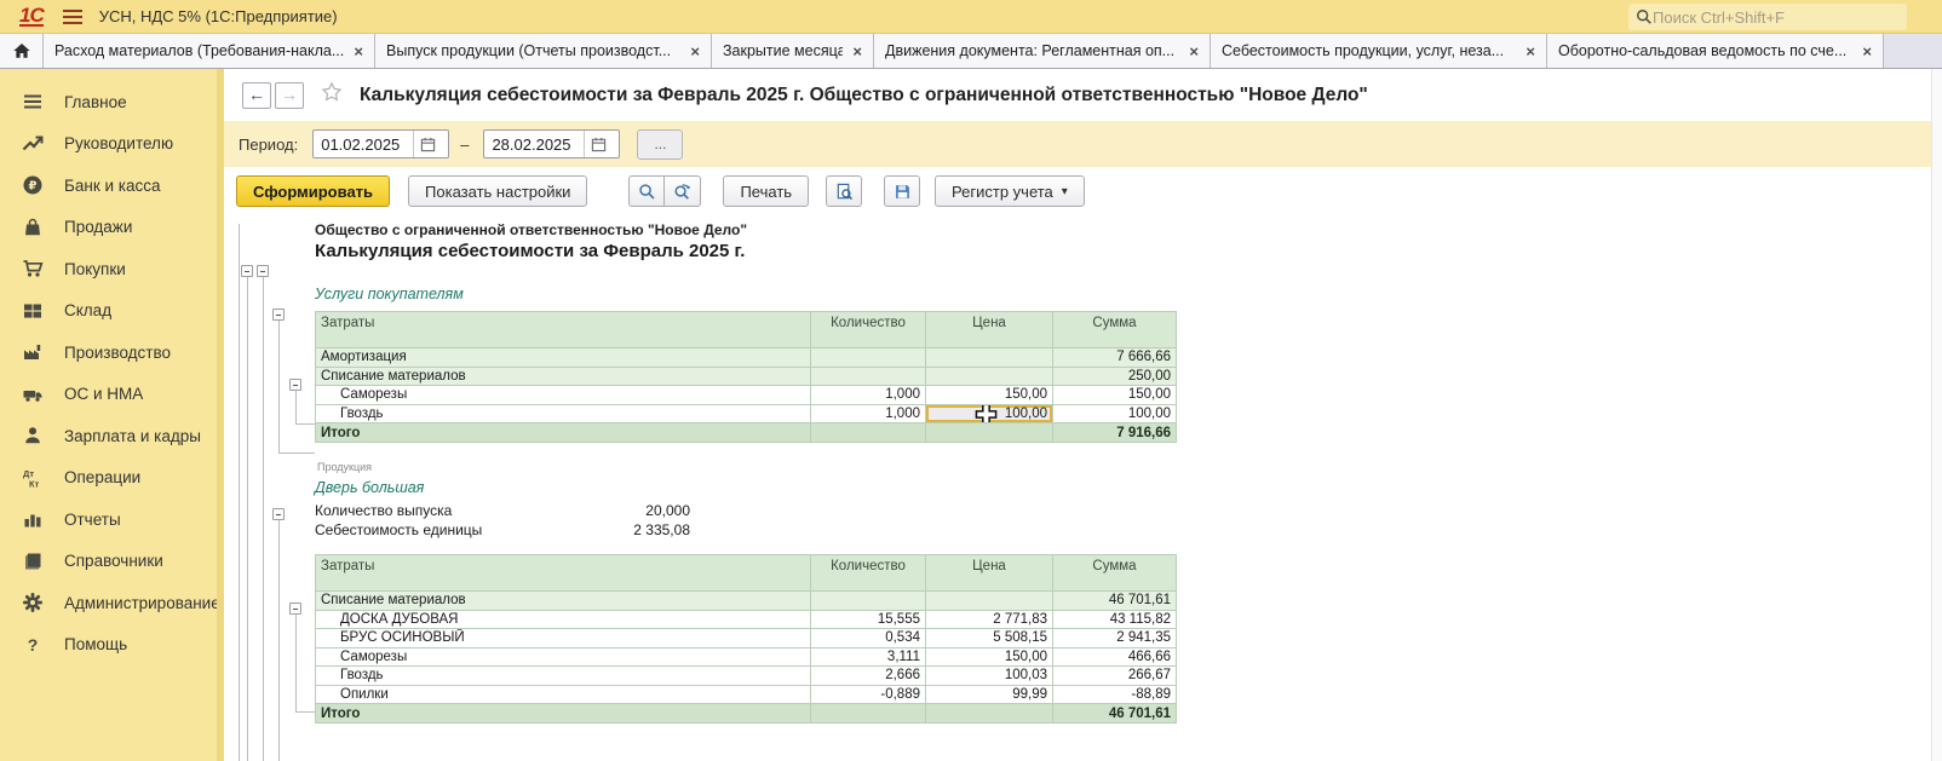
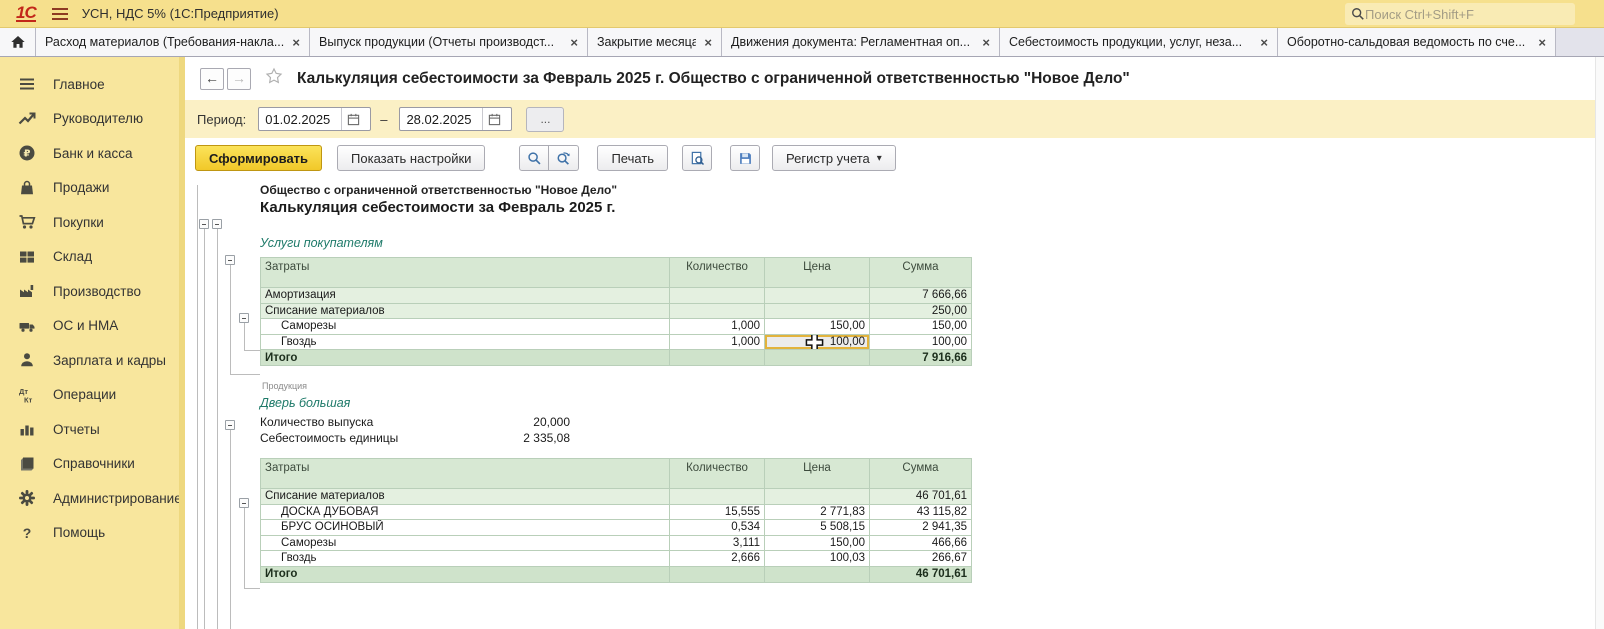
  1С
  УСН, НДС 5% (1С:Предприятие)
  Поиск Ctrl+Shift+F
  Расход материалов (Требования-накла...
  ×
  Выпуск продукции (Отчеты производст...
  ×
  Закрытие месяца
  ×
  Движения документа: Регламентная оп...
  ×
  Себестоимость продукции, услуг, неза...
  ×
  Оборотно-сальдовая ведомость по сче...
  ×
  Главное
  Руководителю
  ₽
  Банк и касса
  Продажи
  Покупки
  Склад
  Производство
  ОС и НМА
  Зарплата и кадры
  Дт
  Кт
  Операции
  Отчеты
  Справочники
  Администрирование
  ?
  Помощь
  ←
  →
  Калькуляция себестоимости за Февраль 2025 г. Общество с ограниченной ответственностью "Новое Дело"
  Период:
  01.02.2025
  –
  28.02.2025
  ...
  Сформировать
  Показать настройки
  Печать
  Регистр учета
  ▾
  Общество с ограниченной ответственностью "Новое Дело"
  Калькуляция себестоимости за Февраль 2025 г.
  Услуги покупателям
  Затраты	Количество	Цена	Сумма
  Амортизация			7 666,66
  Списание материалов			250,00
  Саморезы	1,000	150,00	150,00
  Гвоздь	1,000	100,00	100,00
  Итого			7 916,66
  Продукция
  Дверь большая
  Количество выпуска
  20,000
  Себестоимость единицы
  2 335,08
  Затраты	Количество	Цена	Сумма
  Списание материалов			46 701,61
  ДОСКА ДУБОВАЯ	15,555	2 771,83	43 115,82
  БРУС ОСИНОВЫЙ	0,534	5 508,15	2 941,35
  Саморезы	3,111	150,00	466,66
  Гвоздь	2,666	100,03	266,67
- Опилки	-0,889	99,99	-88,89
  Итого			46 701,61
